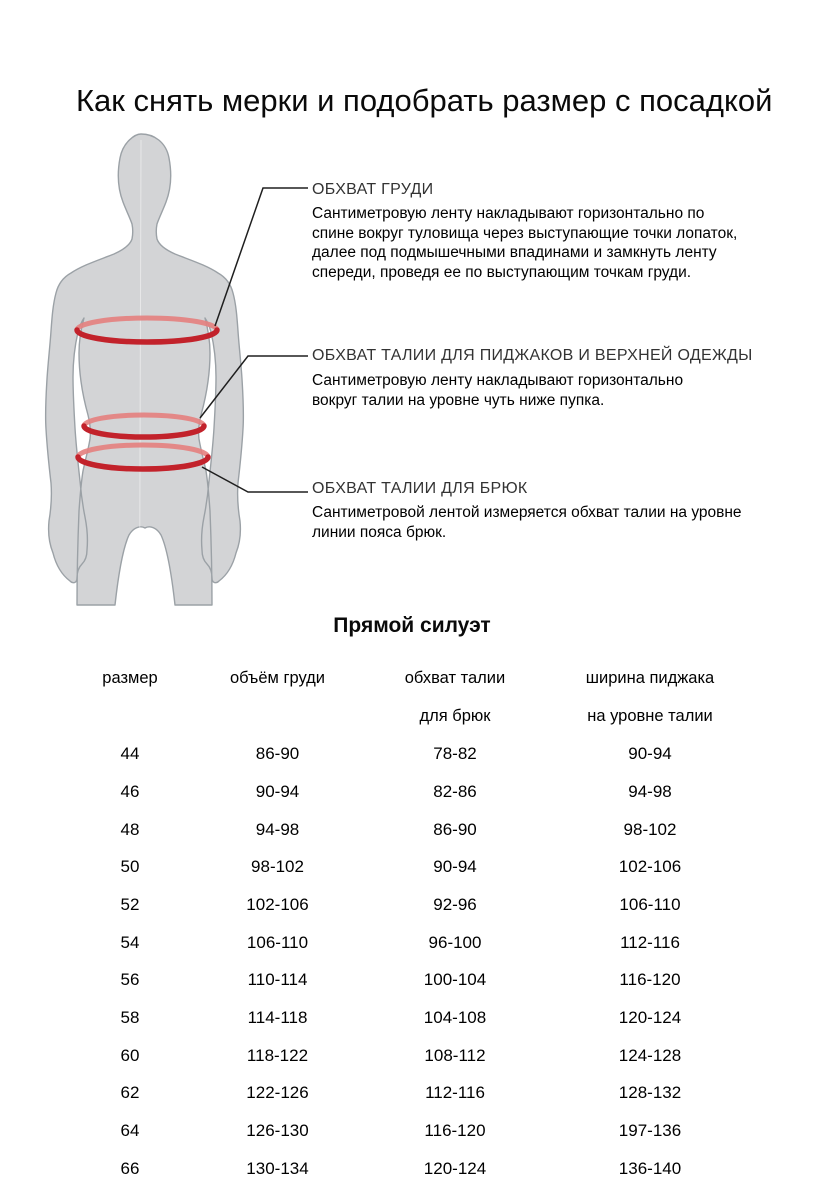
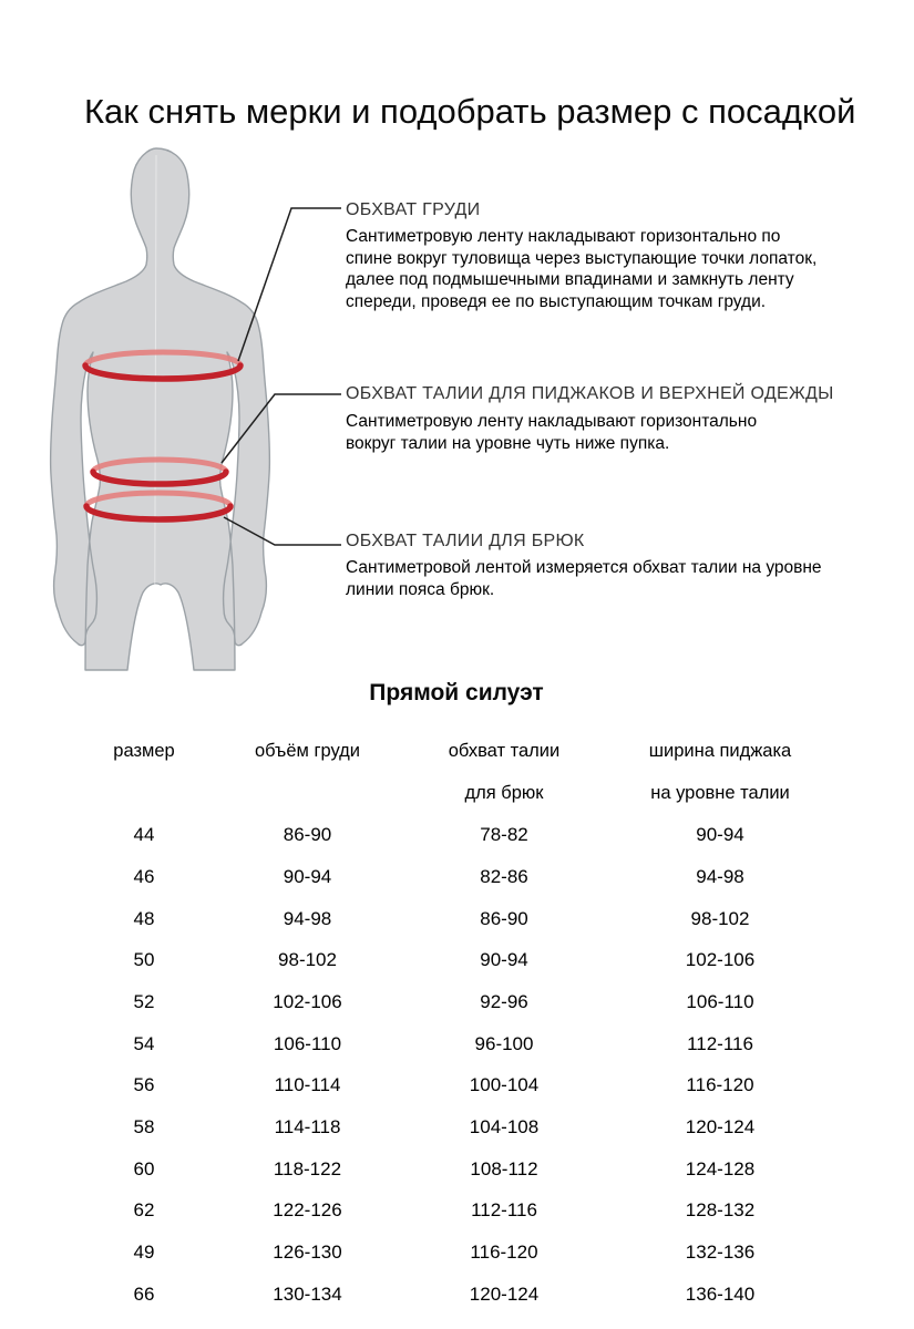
  Как снять мерки и подобрать размер с посадкой
  ОБХВАТ ГРУДИ
  Сантиметровую ленту накладывают горизонтально по
  спине вокруг туловища через выступающие точки лопаток,
  далее под подмышечными впадинами и замкнуть ленту
  спереди, проведя ее по выступающим точкам груди.
  ОБХВАТ ТАЛИИ ДЛЯ ПИДЖАКОВ И ВЕРХНЕЙ ОДЕЖДЫ
  Сантиметровую ленту накладывают горизонтально
  вокруг талии на уровне чуть ниже пупка.
  ОБХВАТ ТАЛИИ ДЛЯ БРЮК
  Сантиметровой лентой измеряется обхват талии на уровне
  линии пояса брюк.
  Прямой силуэт
  размер
  объём груди
  обхват талии
  ширина пиджака
  для брюк
  на уровне талии
  44
  86-90
  78-82
  90-94
  46
  90-94
  82-86
  94-98
  48
  94-98
  86-90
  98-102
  50
  98-102
  90-94
  102-106
  52
  102-106
  92-96
  106-110
  54
  106-110
  96-100
  112-116
  56
  110-114
  100-104
  116-120
  58
  114-118
  104-108
  120-124
  60
  118-122
  108-112
  124-128
  62
  122-126
  112-116
  128-132
- 64
+ 49
  126-130
  116-120
- 197-136
+ 132-136
  66
  130-134
  120-124
  136-140
